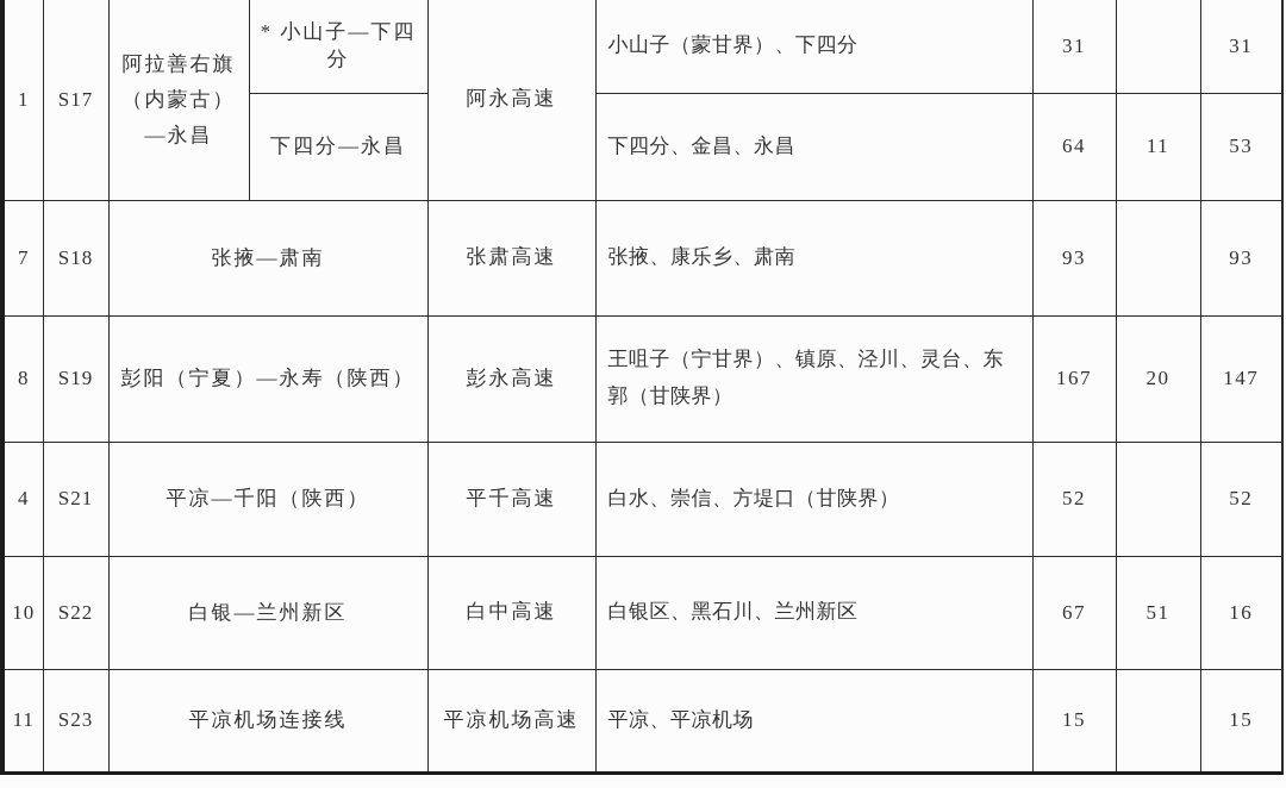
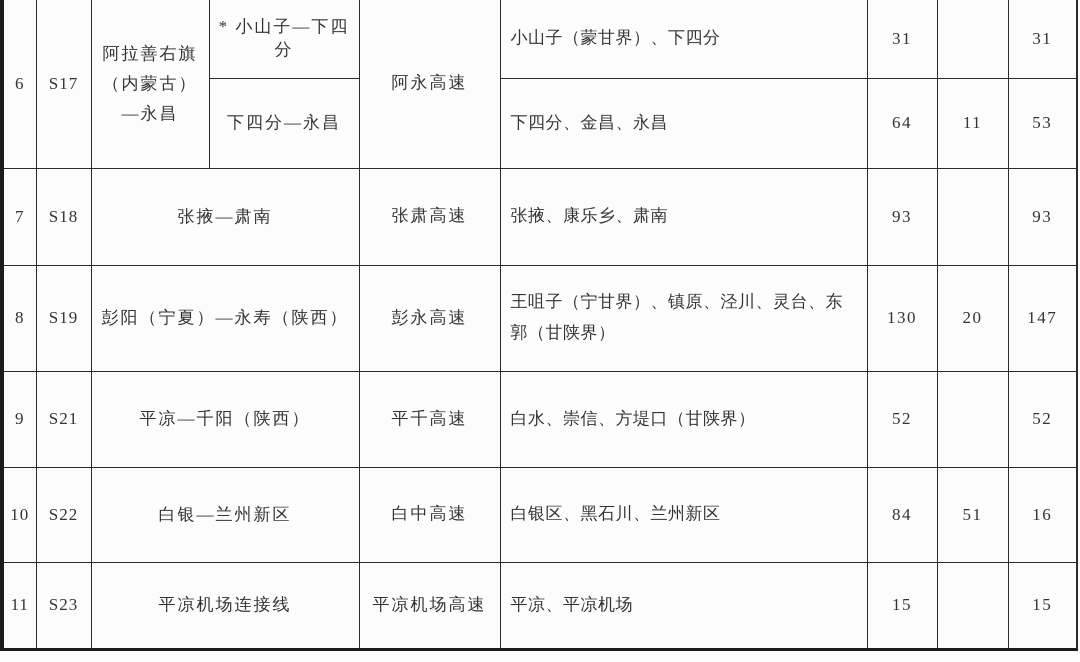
- 1	S17	阿拉善右旗（内蒙古）—永昌	* 小山子—下四分	阿永高速	小山子（蒙甘界）、下四分	31		31
+ 6	S17	阿拉善右旗（内蒙古）—永昌	* 小山子—下四分	阿永高速	小山子（蒙甘界）、下四分	31		31
  下四分—永昌	下四分、金昌、永昌	64	11	53
  7	S18	张掖—肃南	张肃高速	张掖、康乐乡、肃南	93		93
- 8	S19	彭阳（宁夏）—永寿（陕西）	彭永高速	王咀子（宁甘界）、镇原、泾川、灵台、东郭（甘陕界）	167	20	147
+ 8	S19	彭阳（宁夏）—永寿（陕西）	彭永高速	王咀子（宁甘界）、镇原、泾川、灵台、东郭（甘陕界）	130	20	147
- 4	S21	平凉—千阳（陕西）	平千高速	白水、崇信、方堤口（甘陕界）	52		52
+ 9	S21	平凉—千阳（陕西）	平千高速	白水、崇信、方堤口（甘陕界）	52		52
- 10	S22	白银—兰州新区	白中高速	白银区、黑石川、兰州新区	67	51	16
+ 10	S22	白银—兰州新区	白中高速	白银区、黑石川、兰州新区	84	51	16
  11	S23	平凉机场连接线	平凉机场高速	平凉、平凉机场	15		15
